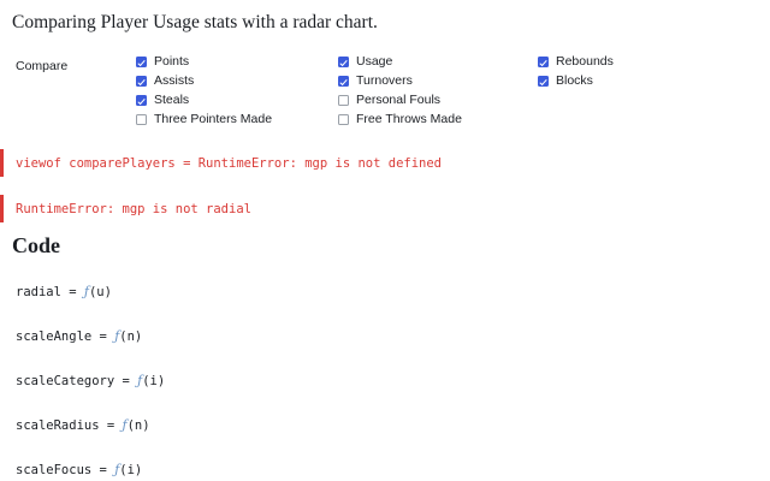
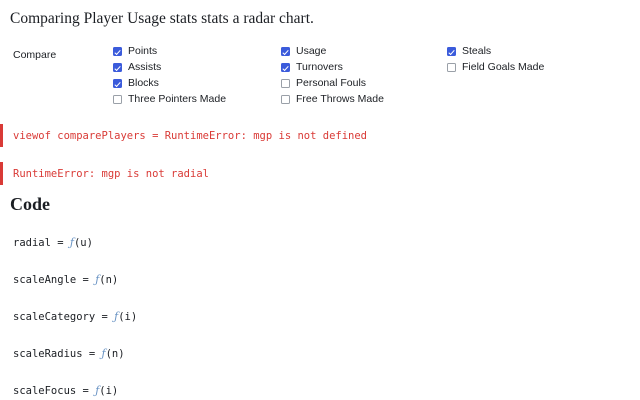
- Comparing Player Usage stats with a radar chart.
+ Comparing Player Usage stats stats a radar chart.
  Compare
  Points
  Assists
- Steals
+ Blocks
  Three Pointers Made
  Usage
  Turnovers
  Personal Fouls
  Free Throws Made
- Rebounds
- Blocks
+ Steals
+ Field Goals Made
  viewof comparePlayers = RuntimeError: mgp is not defined
  RuntimeError: mgp is not radial
  Code
  radial = ƒ(u)
  scaleAngle = ƒ(n)
  scaleCategory = ƒ(i)
  scaleRadius = ƒ(n)
  scaleFocus = ƒ(i)
